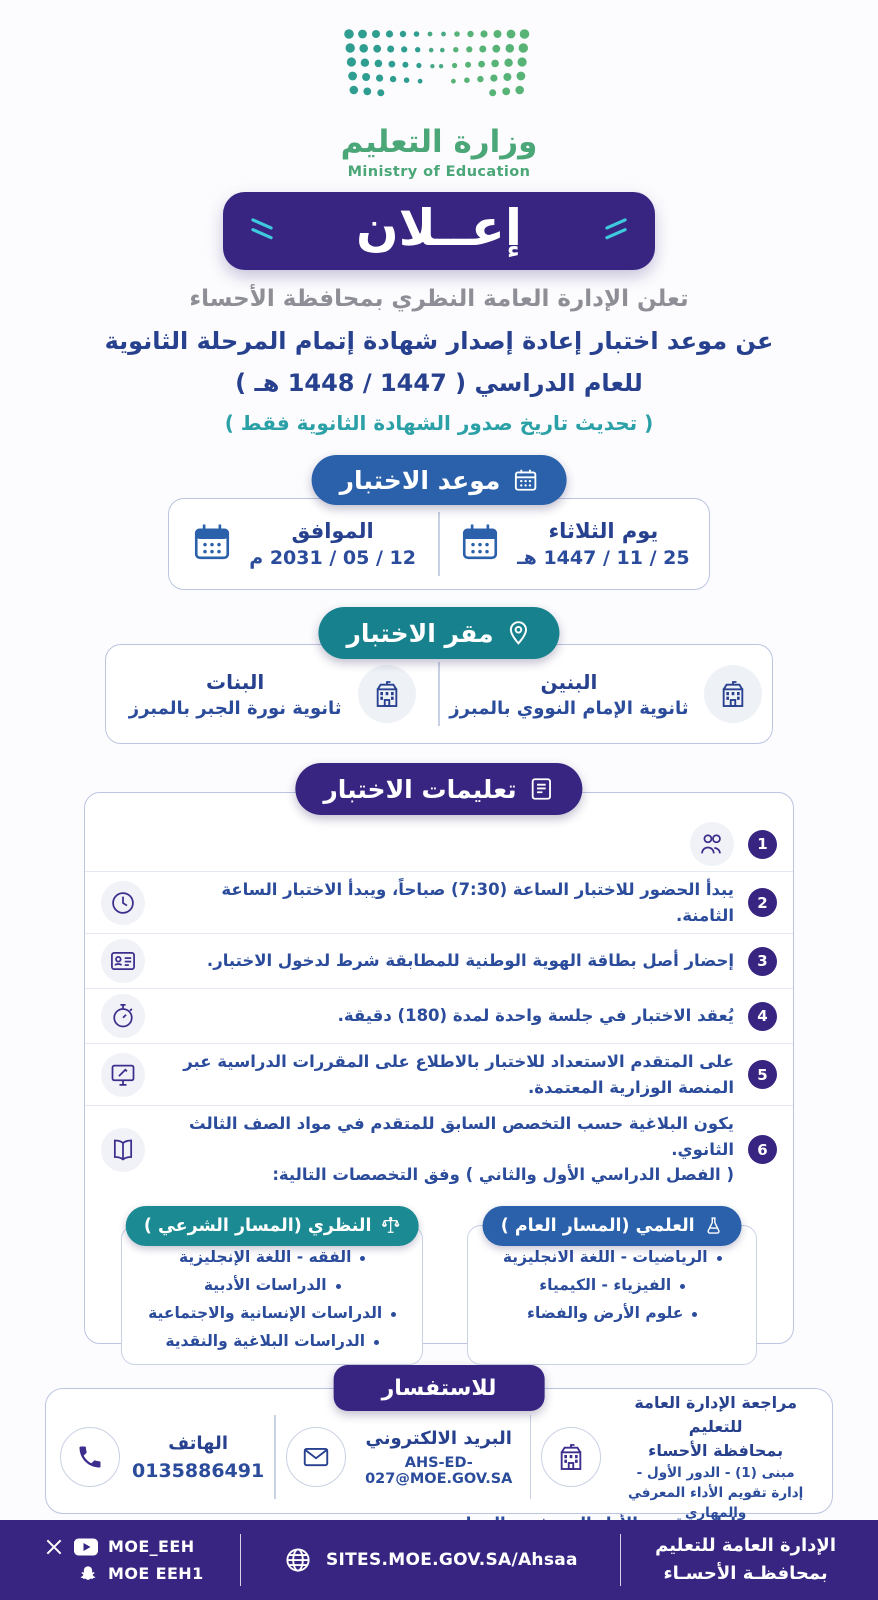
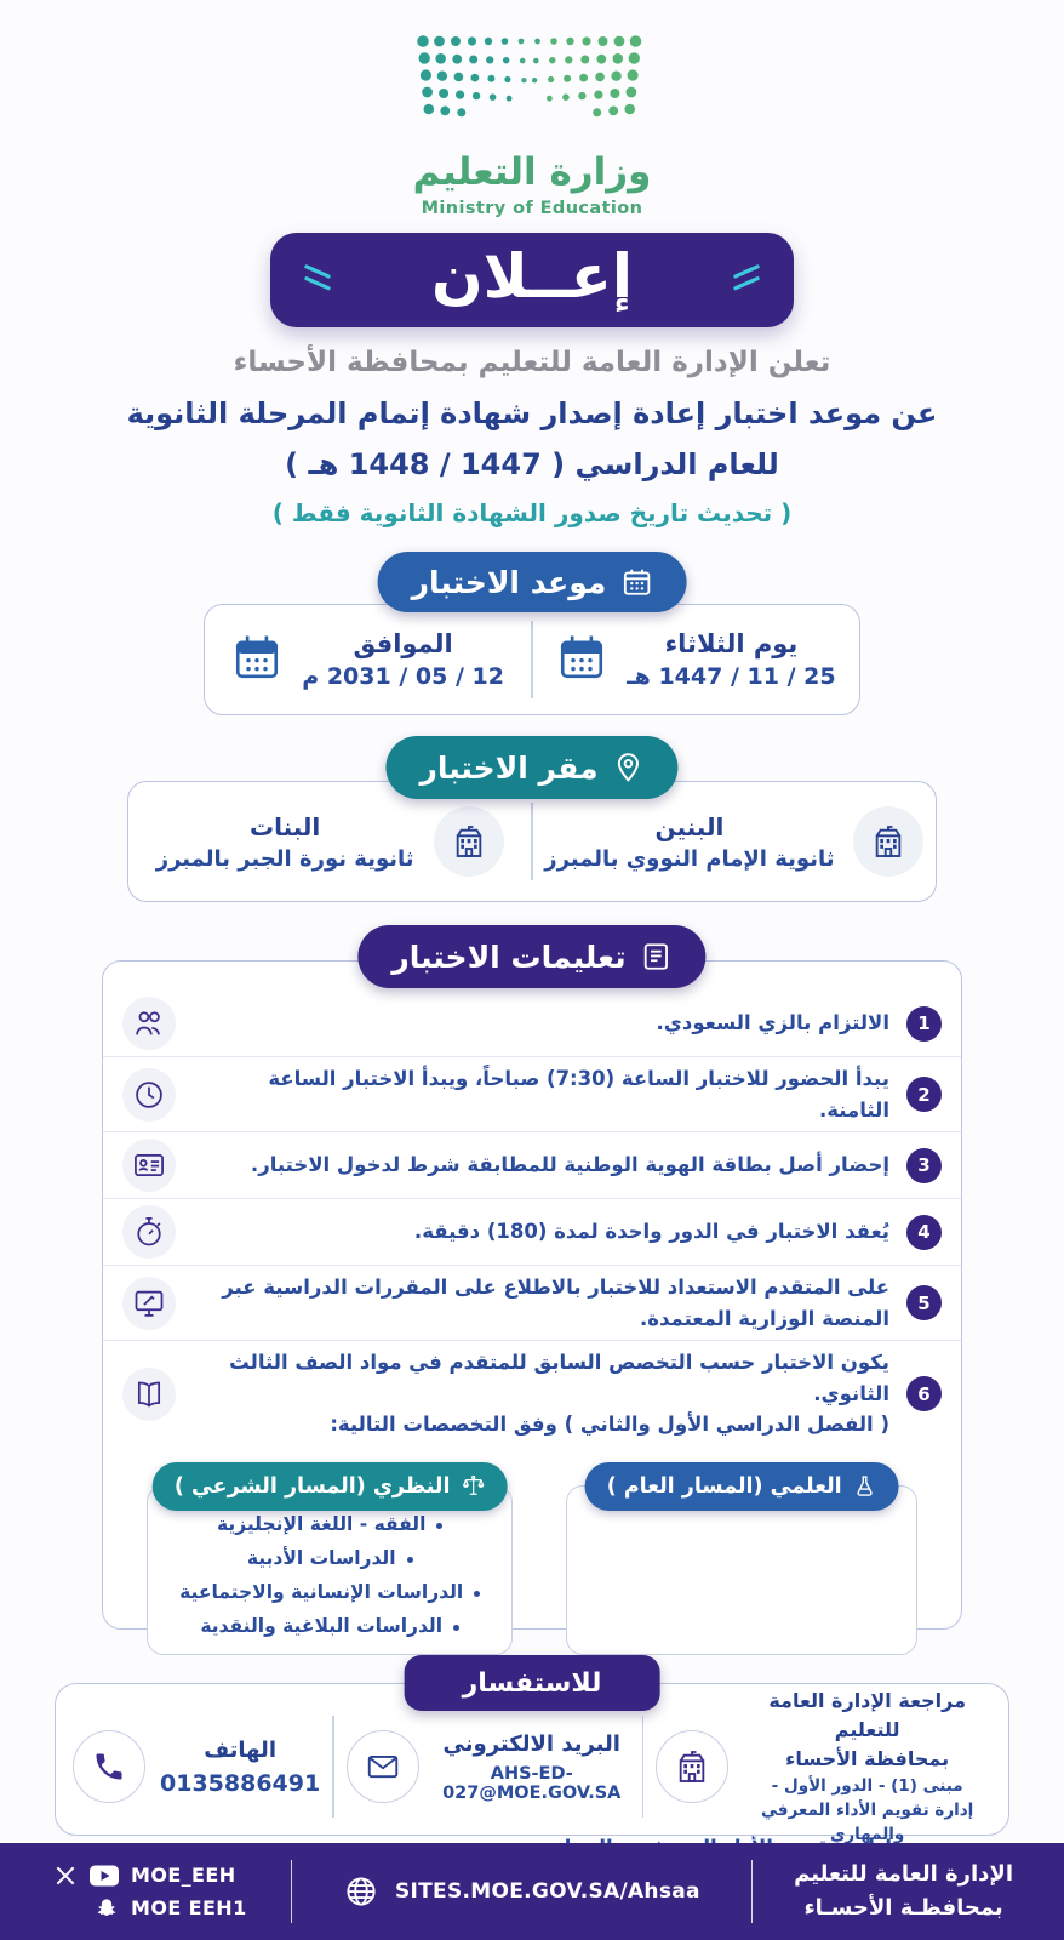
  وزارة التعليم
  Ministry of Education
  إعــلان
- تعلن الإدارة العامة النظري بمحافظة الأحساء
+ تعلن الإدارة العامة للتعليم بمحافظة الأحساء
  عن موعد اختبار إعادة إصدار شهادة إتمام المرحلة الثانوية
  للعام الدراسي ( 1447 / 1448 هـ )
  ( تحديث تاريخ صدور الشهادة الثانوية فقط )
  موعد الاختبار
  يوم الثلاثاء
  25 / 11 / 1447 هـ
  الموافق
  12 / 05 / 2031 م
  مقر الاختبار
  البنين
  ثانوية الإمام النووي بالمبرز
  البنات
  ثانوية نورة الجبر بالمبرز
  تعليمات الاختبار
  1
+ الالتزام بالزي السعودي.
  2
  يبدأ الحضور للاختبار الساعة (7:30) صباحاً، ويبدأ الاختبار الساعة الثامنة.
  3
  إحضار أصل بطاقة الهوية الوطنية للمطابقة شرط لدخول الاختبار.
  4
- يُعقد الاختبار في جلسة واحدة لمدة (180) دقيقة.
+ يُعقد الاختبار في الدور واحدة لمدة (180) دقيقة.
  5
  على المتقدم الاستعداد للاختبار بالاطلاع على المقررات الدراسية عبر المنصة الوزارية المعتمدة.
  6
- يكون البلاغية حسب التخصص السابق للمتقدم في مواد الصف الثالث الثانوي.
+ يكون الاختبار حسب التخصص السابق للمتقدم في مواد الصف الثالث الثانوي.
  ( الفصل الدراسي الأول والثاني ) وفق التخصصات التالية:
  العلمي (المسار العام )
- الرياضيات - اللغة الانجليزية
- الفيزياء - الكيمياء
- علوم الأرض والفضاء
  النظري (المسار الشرعي )
  الفقه - اللغة الإنجليزية
  الدراسات الأدبية
  الدراسات الإنسانية والاجتماعية
  الدراسات البلاغية والنقدية
  للاستفسار
  مراجعة الإدارة العامة للتعليم
  بمحافظة الأحساء
  مبنى (1) - الدور الأول -
  إدارة تقويم الأداء المعرفي والمهاري
  البريد الالكتروني
  AHS-ED-027@MOE.GOV.SA
  الهاتف
  0135886491
  الإدارة العامة للتعليم
  بمحافظـة الأحسـاء
  SITES.MOE.GOV.SA/Ahsaa
  MOE_EEH
  MOE EEH1
